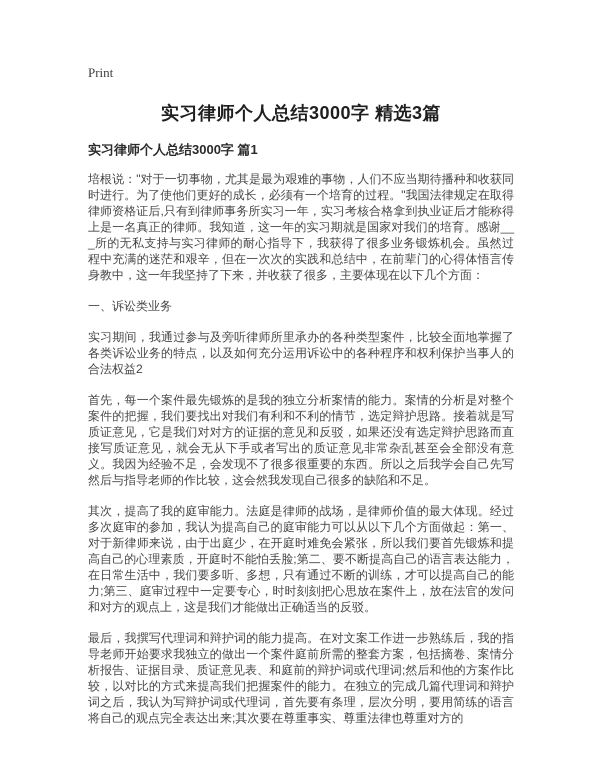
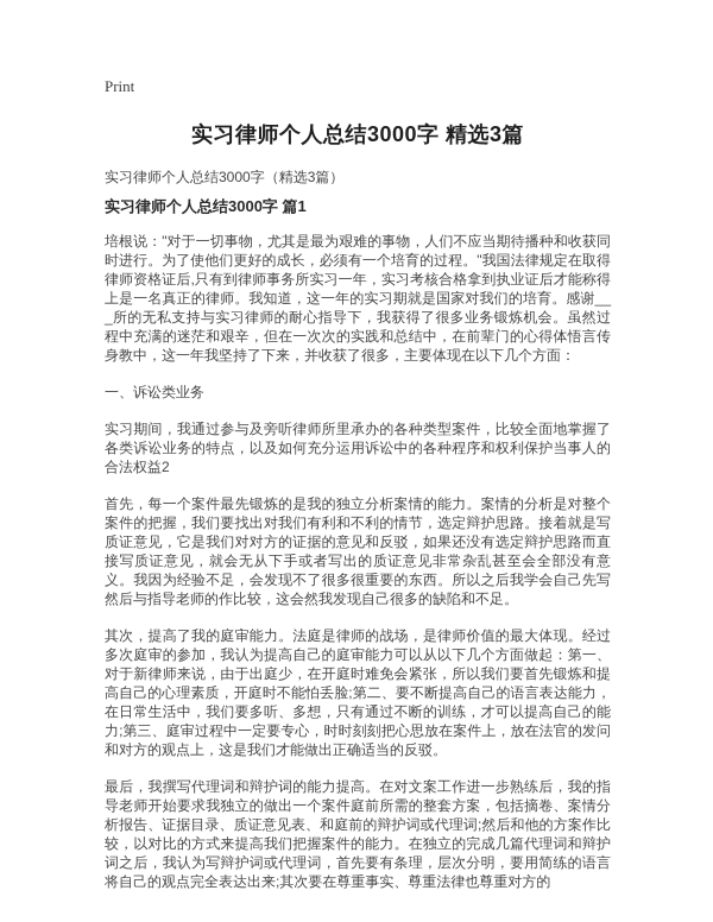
  Print
  实习律师个人总结3000字 精选3篇
+ 实习律师个人总结3000字（精选3篇）
  实习律师个人总结3000字 篇1
  培根说："对于一切事物，尤其是最为艰难的事物，人们不应当期待播种和收获同时进行。为了使他们更好的成长，必须有一个培育的过程。"我国法律规定在取得律师资格证后,只有到律师事务所实习一年，实习考核合格拿到执业证后才能称得上是一名真正的律师。我知道，这一年的实习期就是国家对我们的培育。感谢___所的无私支持与实习律师的耐心指导下，我获得了很多业务锻炼机会。虽然过程中充满的迷茫和艰辛，但在一次次的实践和总结中，在前辈门的心得体悟言传身教中，这一年我坚持了下来，并收获了很多，主要体现在以下几个方面：
  一、诉讼类业务
  实习期间，我通过参与及旁听律师所里承办的各种类型案件，比较全面地掌握了各类诉讼业务的特点，以及如何充分运用诉讼中的各种程序和权利保护当事人的合法权益2
  首先，每一个案件最先锻炼的是我的独立分析案情的能力。案情的分析是对整个案件的把握，我们要找出对我们有利和不利的情节，选定辩护思路。接着就是写质证意见，它是我们对对方的证据的意见和反驳，如果还没有选定辩护思路而直接写质证意见，就会无从下手或者写出的质证意见非常杂乱甚至会全部没有意义。我因为经验不足，会发现不了很多很重要的东西。所以之后我学会自己先写然后与指导老师的作比较，这会然我发现自己很多的缺陷和不足。
  其次，提高了我的庭审能力。法庭是律师的战场，是律师价值的最大体现。经过多次庭审的参加，我认为提高自己的庭审能力可以从以下几个方面做起：第一、对于新律师来说，由于出庭少，在开庭时难免会紧张，所以我们要首先锻炼和提高自己的心理素质，开庭时不能怕丢脸;第二、要不断提高自己的语言表达能力，在日常生活中，我们要多听、多想，只有通过不断的训练，才可以提高自己的能力;第三、庭审过程中一定要专心，时时刻刻把心思放在案件上，放在法官的发问和对方的观点上，这是我们才能做出正确适当的反驳。
  最后，我撰写代理词和辩护词的能力提高。在对文案工作进一步熟练后，我的指导老师开始要求我独立的做出一个案件庭前所需的整套方案，包括摘卷、案情分析报告、证据目录、质证意见表、和庭前的辩护词或代理词;然后和他的方案作比较，以对比的方式来提高我们把握案件的能力。在独立的完成几篇代理词和辩护词之后，我认为写辩护词或代理词，首先要有条理，层次分明，要用简练的语言将自己的观点完全表达出来;其次要在尊重事实、尊重法律也尊重对方的
